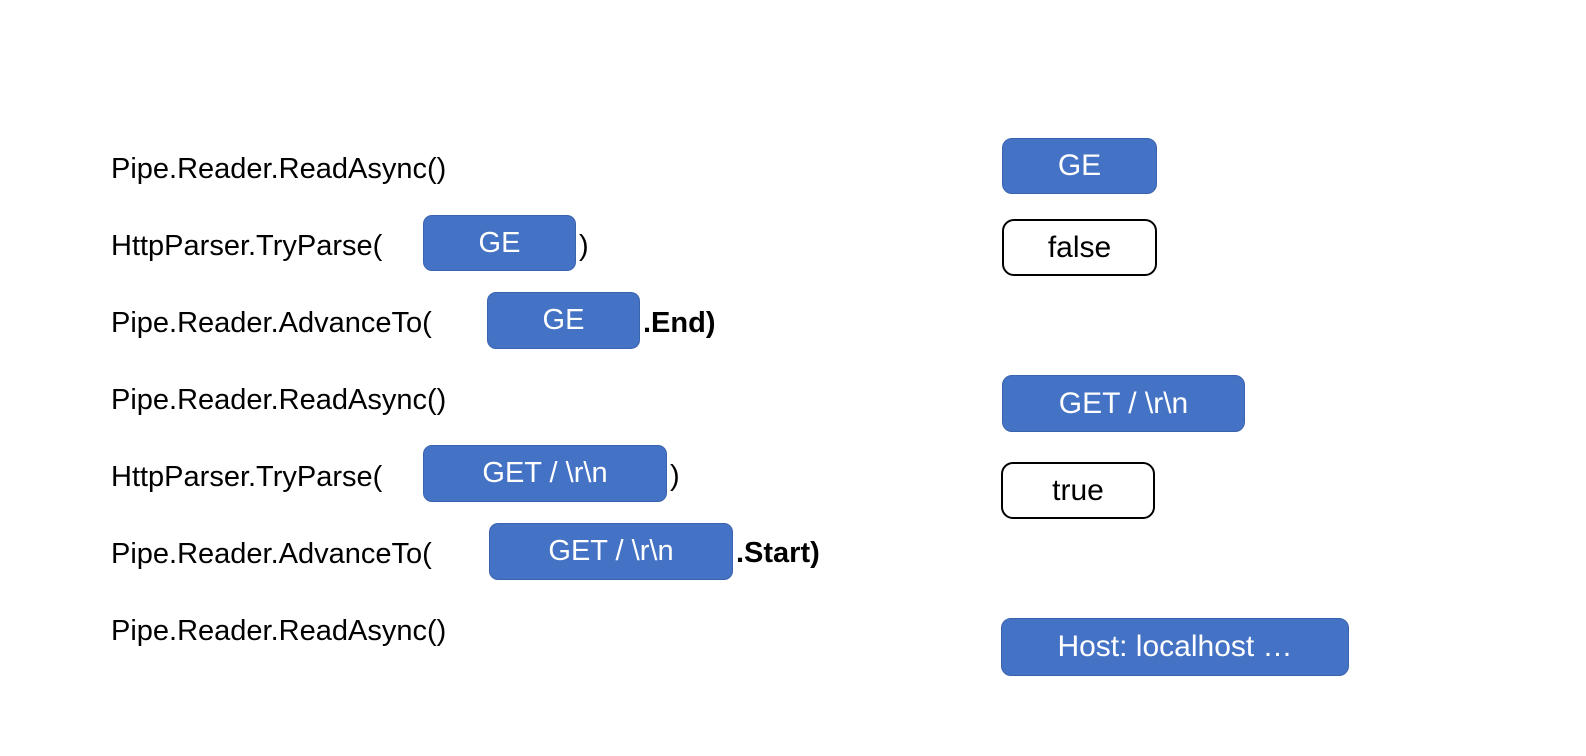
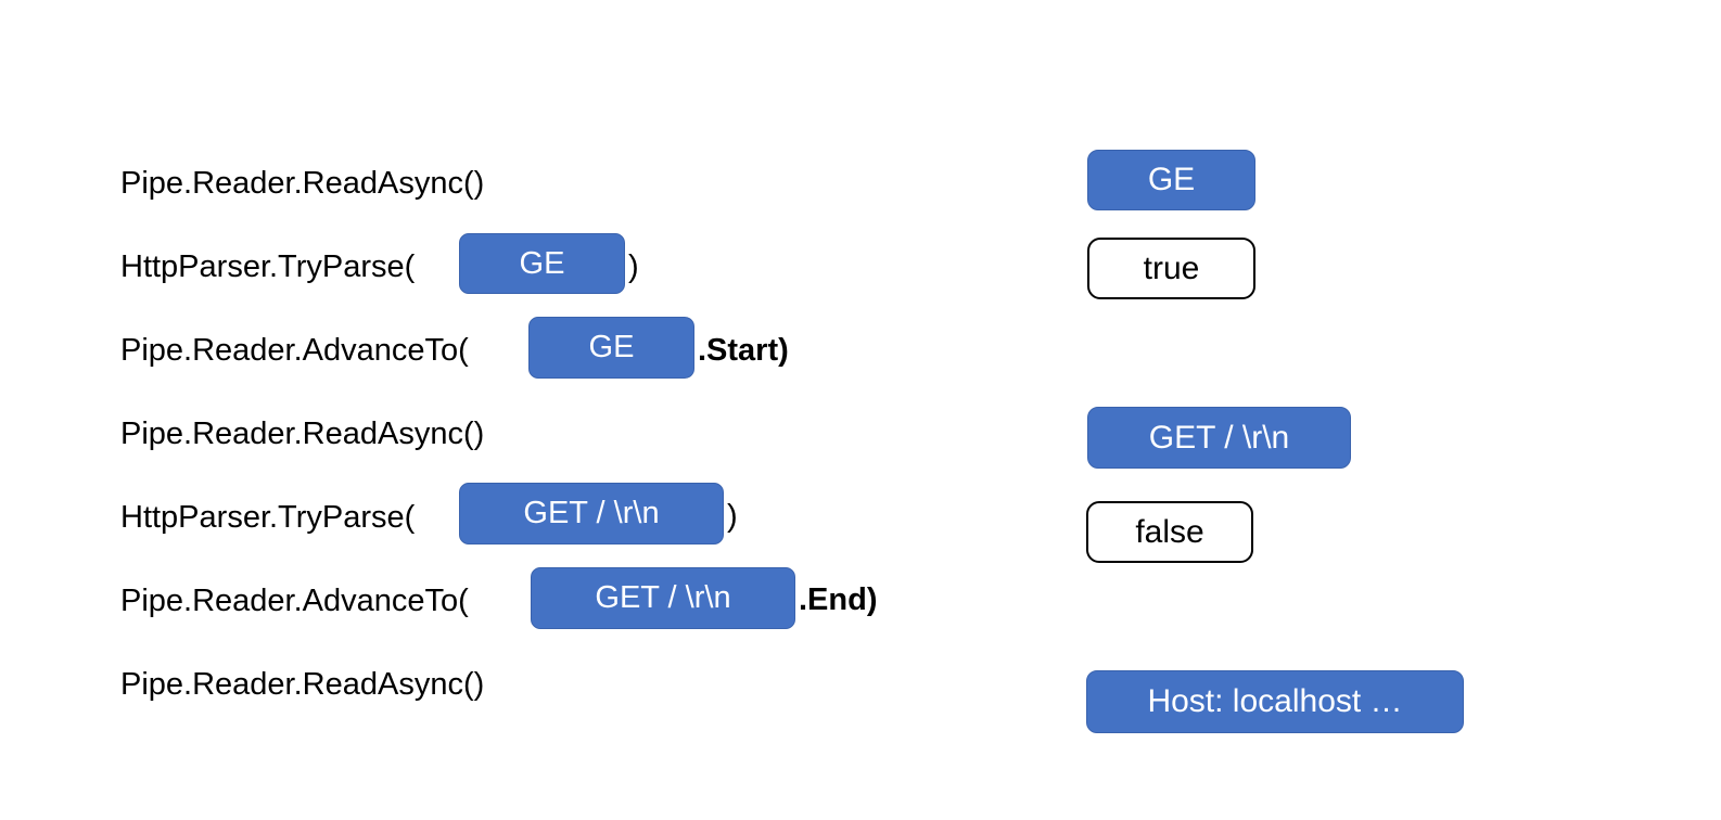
  Pipe.Reader.ReadAsync()
  HttpParser.TryParse(
  GE
  )
  Pipe.Reader.AdvanceTo(
  GE
- .End)
+ .Start)
  Pipe.Reader.ReadAsync()
  HttpParser.TryParse(
  GET / \r\n
  )
  Pipe.Reader.AdvanceTo(
  GET / \r\n
- .Start)
+ .End)
  Pipe.Reader.ReadAsync()
  GE
- false
+ true
  GET / \r\n
- true
+ false
  Host: localhost …
